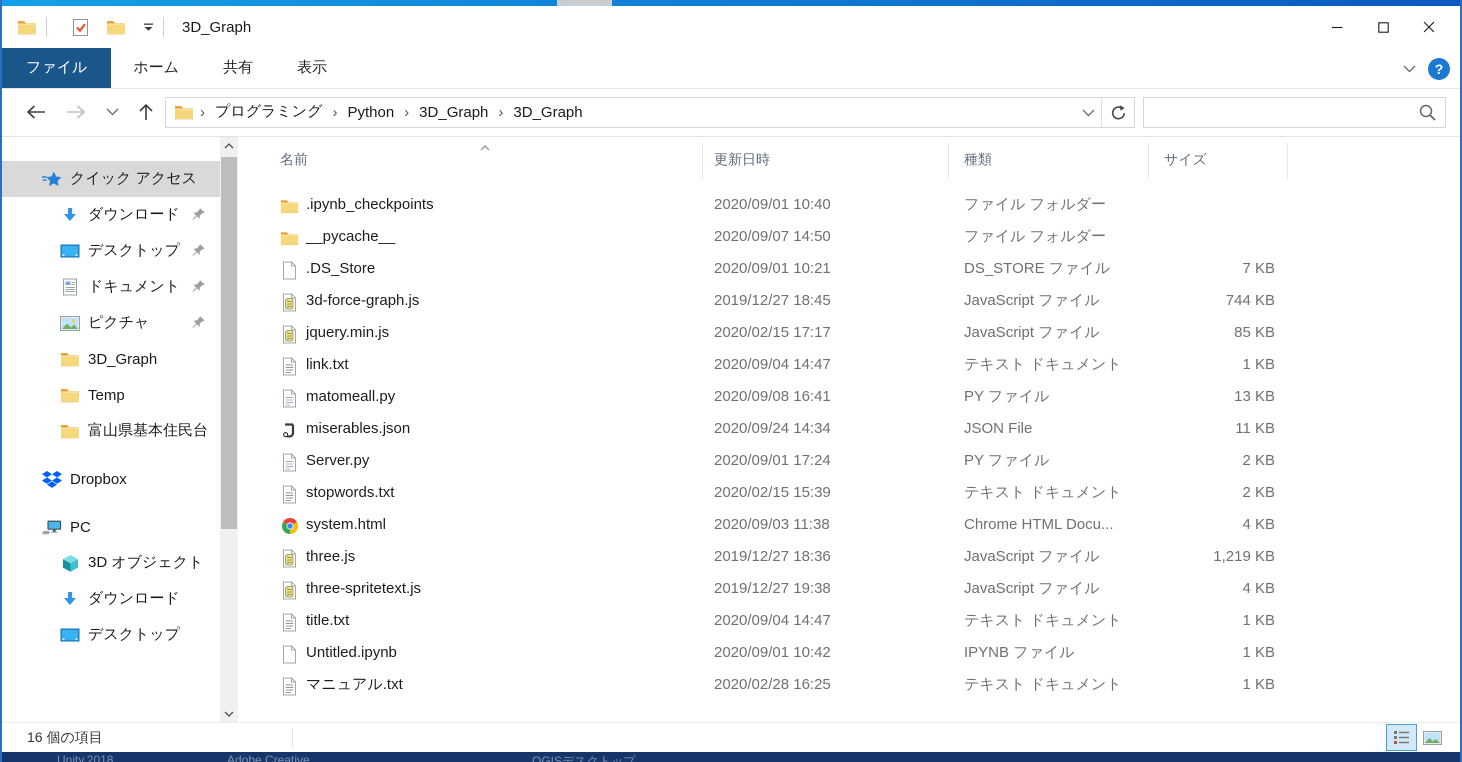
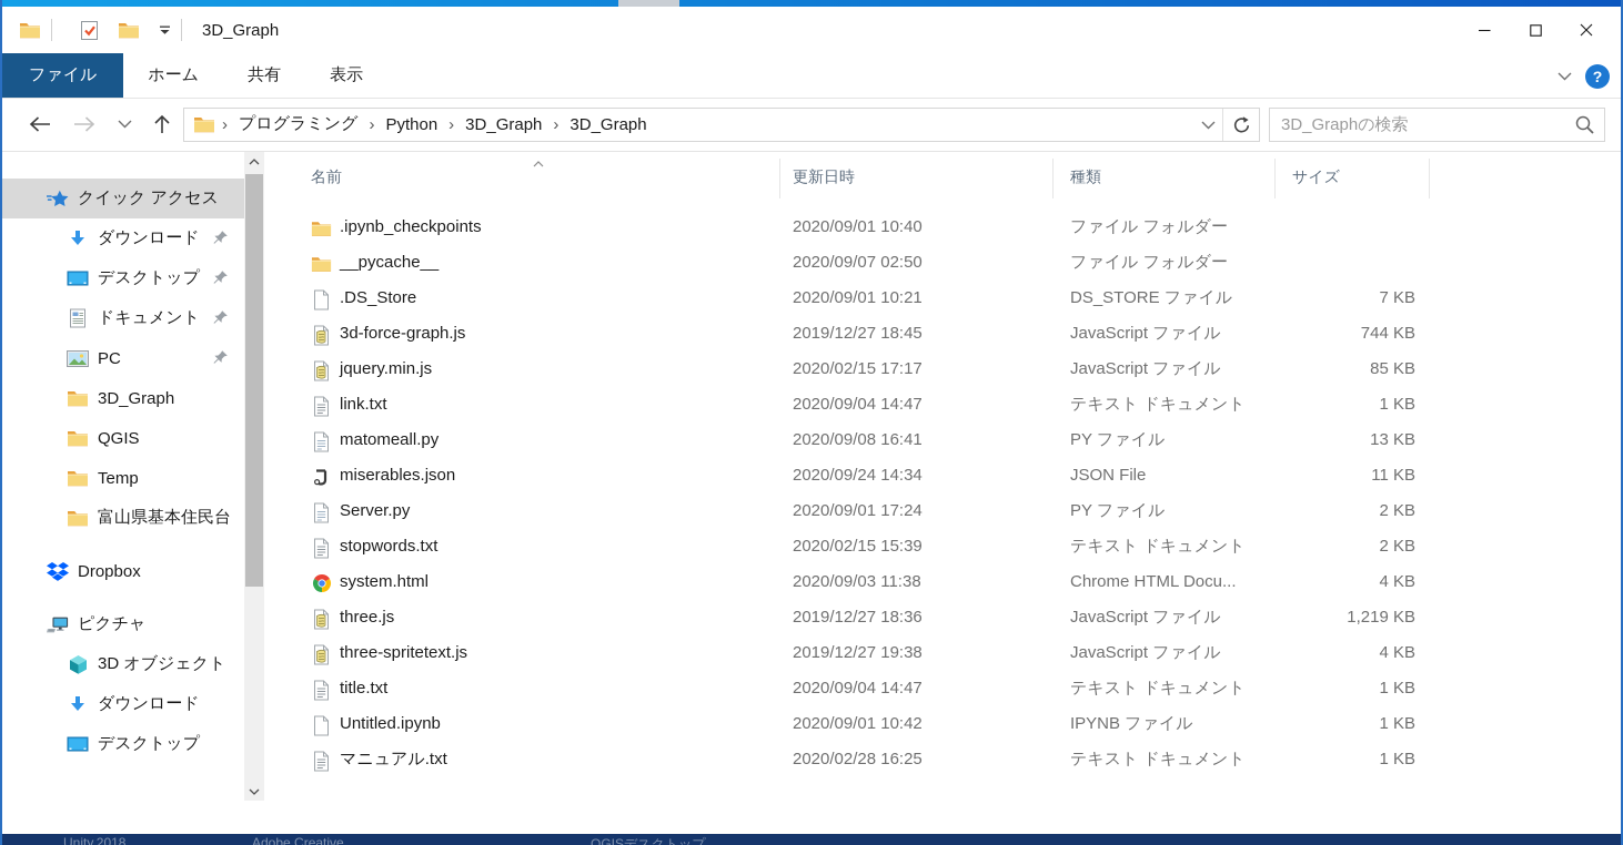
  3D_Graph
  ファイル
  ホーム
  共有
  表示
  ?
  ›
  プログラミング
  ›
  Python
  ›
  3D_Graph
  ›
  3D_Graph
+ 3D_Graphの検索
  クイック アクセス
  ダウンロード
  デスクトップ
  ドキュメント
- ピクチャ
+ PC
  3D_Graph
+ QGIS
  Temp
  富山県基本住民台
  Dropbox
- PC
+ ピクチャ
  3D オブジェクト
  ダウンロード
  デスクトップ
  名前
  更新日時
  種類
  サイズ
  .ipynb_checkpoints
  2020/09/01 10:40
  ファイル フォルダー
  __pycache__
- 2020/09/07 14:50
+ 2020/09/07 02:50
  ファイル フォルダー
  .DS_Store
  2020/09/01 10:21
  DS_STORE ファイル
  7 KB
  3d-force-graph.js
  2019/12/27 18:45
  JavaScript ファイル
  744 KB
  jquery.min.js
  2020/02/15 17:17
  JavaScript ファイル
  85 KB
  link.txt
  2020/09/04 14:47
  テキスト ドキュメント
  1 KB
  matomeall.py
  2020/09/08 16:41
  PY ファイル
  13 KB
  miserables.json
  2020/09/24 14:34
  JSON File
  11 KB
  Server.py
  2020/09/01 17:24
  PY ファイル
  2 KB
  stopwords.txt
  2020/02/15 15:39
  テキスト ドキュメント
  2 KB
  system.html
  2020/09/03 11:38
  Chrome HTML Docu...
  4 KB
  three.js
  2019/12/27 18:36
  JavaScript ファイル
  1,219 KB
  three-spritetext.js
  2019/12/27 19:38
  JavaScript ファイル
  4 KB
  title.txt
  2020/09/04 14:47
  テキスト ドキュメント
  1 KB
  Untitled.ipynb
  2020/09/01 10:42
  IPYNB ファイル
  1 KB
  マニュアル.txt
  2020/02/28 16:25
  テキスト ドキュメント
  1 KB
- 16 個の項目
  Unity,2018...
  Adobe Creative
  QGISデスクトップ...
